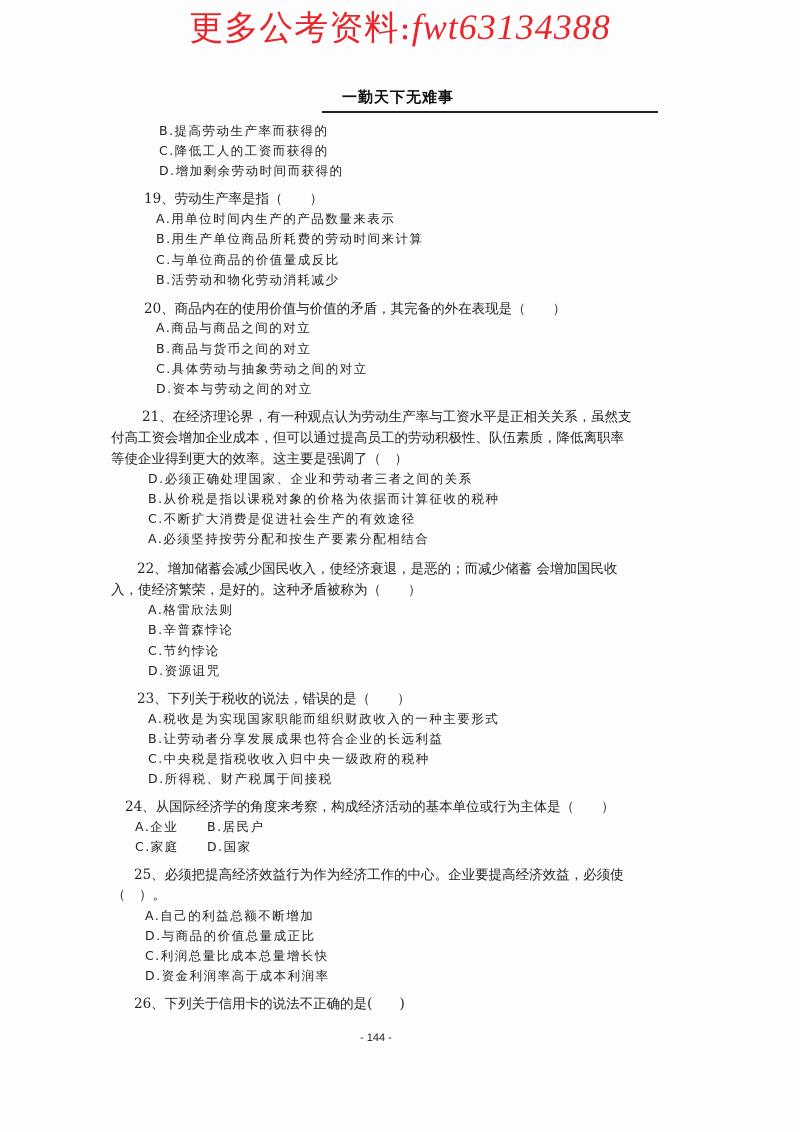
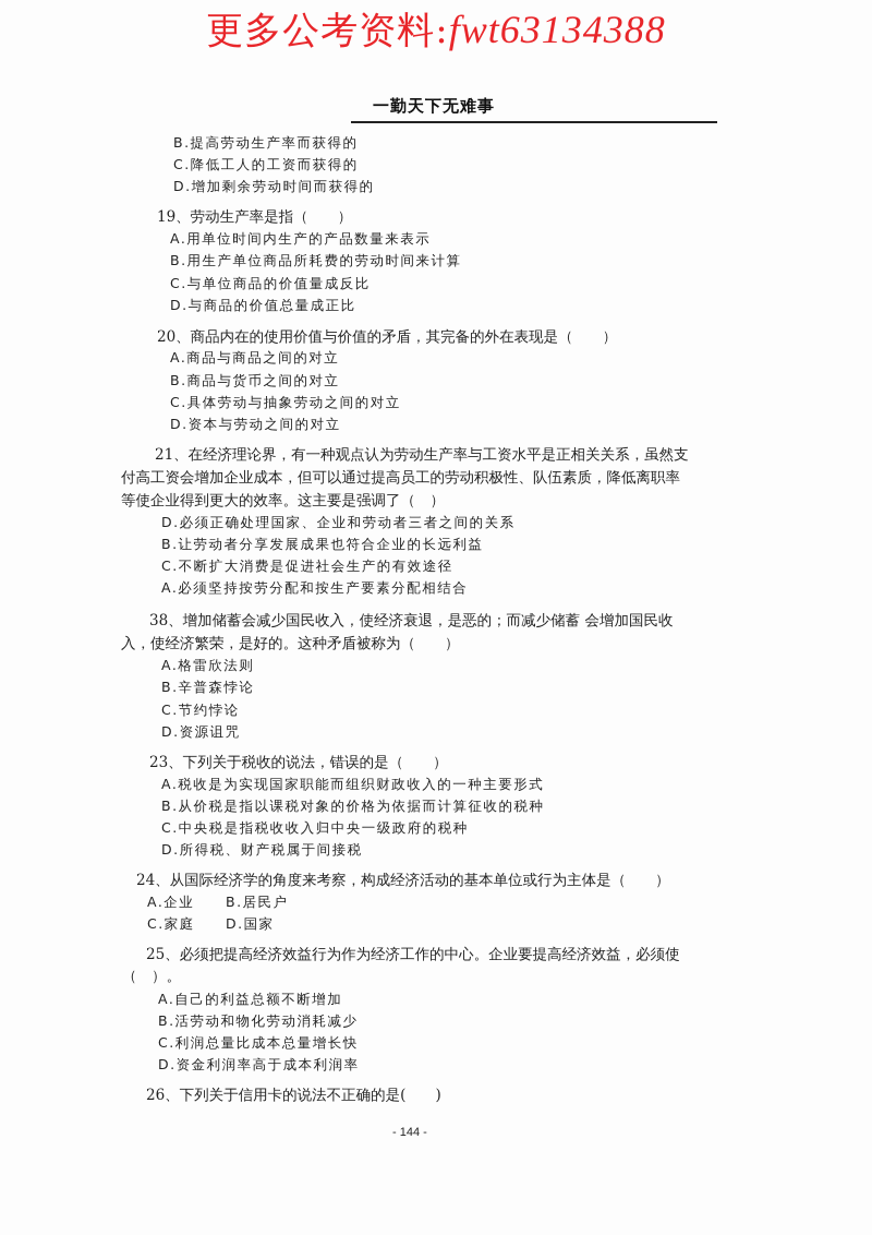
  更多公考资料:fwt63134388
  一勤天下无难事
  B.提高劳动生产率而获得的
  C.降低工人的工资而获得的
  D.增加剩余劳动时间而获得的
  19、劳动生产率是指（ ）
  A.用单位时间内生产的产品数量来表示
  B.用生产单位商品所耗费的劳动时间来计算
  C.与单位商品的价值量成反比
- B.活劳动和物化劳动消耗减少
+ D.与商品的价值总量成正比
  20、商品内在的使用价值与价值的矛盾，其完备的外在表现是（ ）
  A.商品与商品之间的对立
  B.商品与货币之间的对立
  C.具体劳动与抽象劳动之间的对立
  D.资本与劳动之间的对立
  21、在经济理论界，有一种观点认为劳动生产率与工资水平是正相关关系，虽然支
  付高工资会增加企业成本，但可以通过提高员工的劳动积极性、队伍素质，降低离职率
  等使企业得到更大的效率。这主要是强调了（ ）
  D.必须正确处理国家、企业和劳动者三者之间的关系
- B.从价税是指以课税对象的价格为依据而计算征收的税种
+ B.让劳动者分享发展成果也符合企业的长远利益
  C.不断扩大消费是促进社会生产的有效途径
  A.必须坚持按劳分配和按生产要素分配相结合
- 22、增加储蓄会减少国民收入，使经济衰退，是恶的；而减少储蓄 会增加国民收
+ 38、增加储蓄会减少国民收入，使经济衰退，是恶的；而减少储蓄 会增加国民收
  入，使经济繁荣，是好的。这种矛盾被称为（ ）
  A.格雷欣法则
  B.辛普森悖论
  C.节约悖论
  D.资源诅咒
  23、下列关于税收的说法，错误的是（ ）
  A.税收是为实现国家职能而组织财政收入的一种主要形式
- B.让劳动者分享发展成果也符合企业的长远利益
+ B.从价税是指以课税对象的价格为依据而计算征收的税种
  C.中央税是指税收收入归中央一级政府的税种
  D.所得税、财产税属于间接税
  24、从国际经济学的角度来考察，构成经济活动的基本单位或行为主体是（ ）
  A.企业
  B.居民户
  C.家庭
  D.国家
  25、必须把提高经济效益行为作为经济工作的中心。企业要提高经济效益，必须使
  （ ）。
  A.自己的利益总额不断增加
- D.与商品的价值总量成正比
+ B.活劳动和物化劳动消耗减少
  C.利润总量比成本总量增长快
  D.资金利润率高于成本利润率
  26、下列关于信用卡的说法不正确的是( )
  - 144 -
